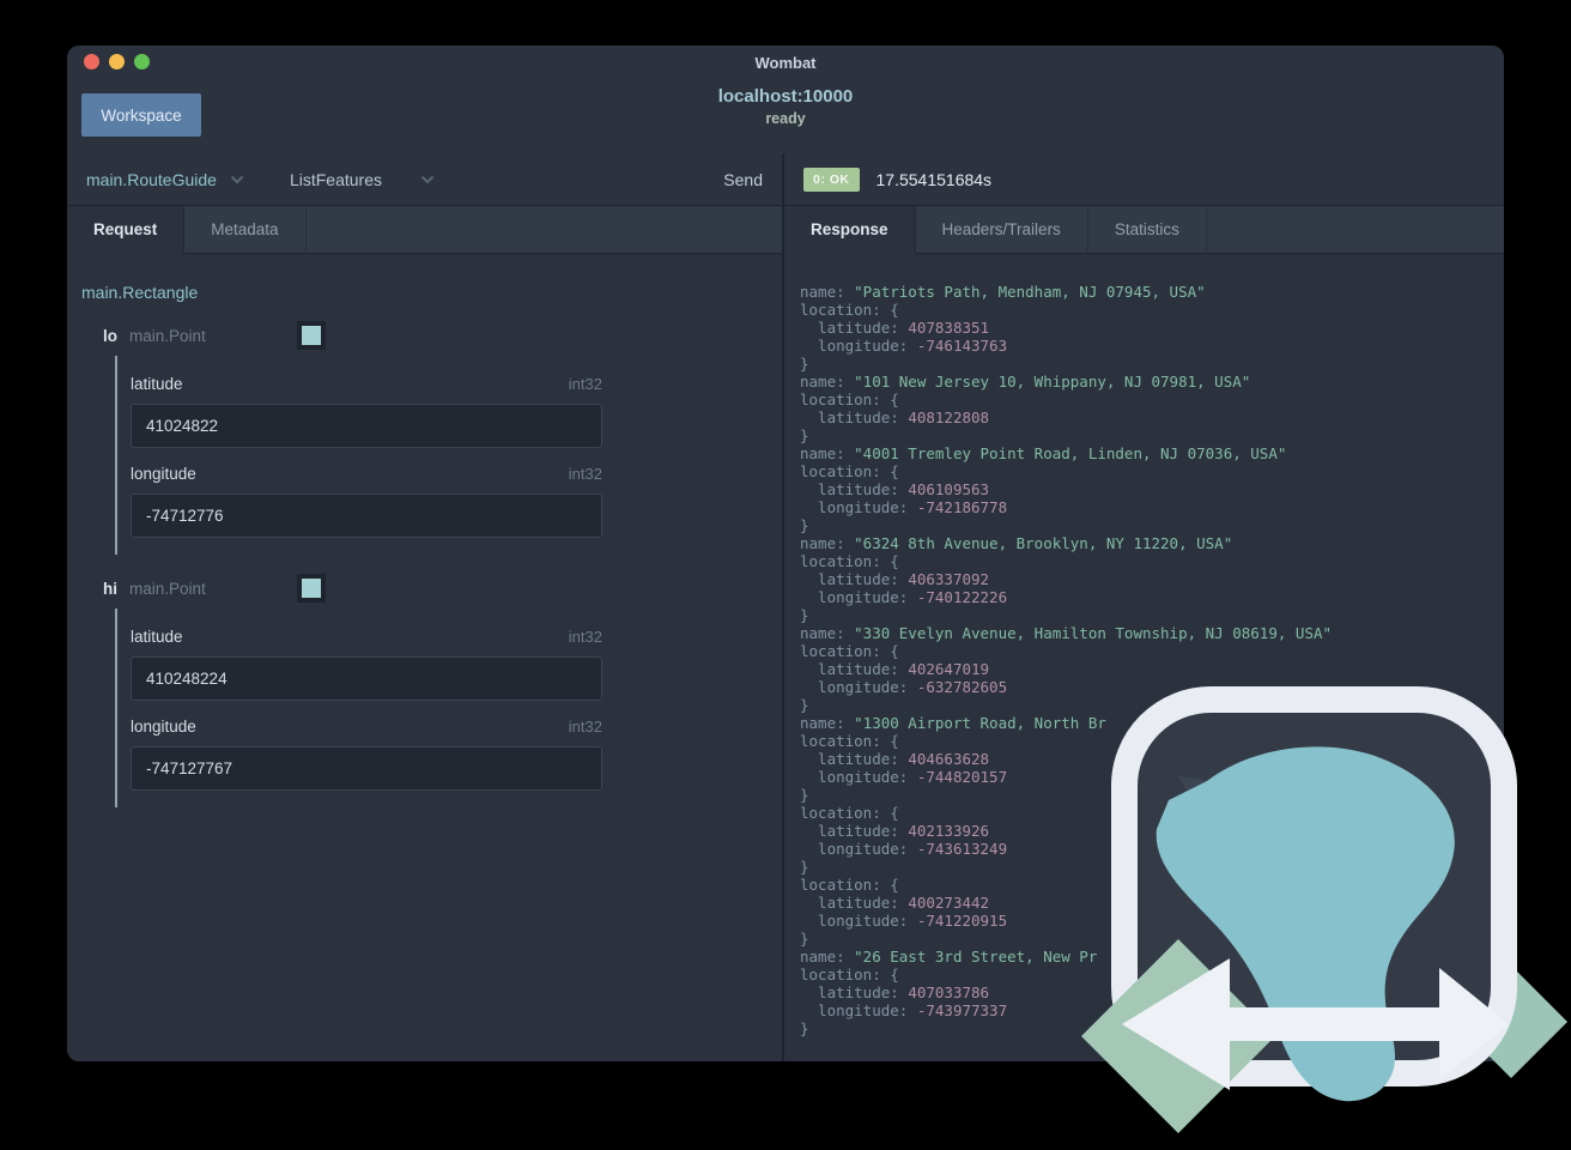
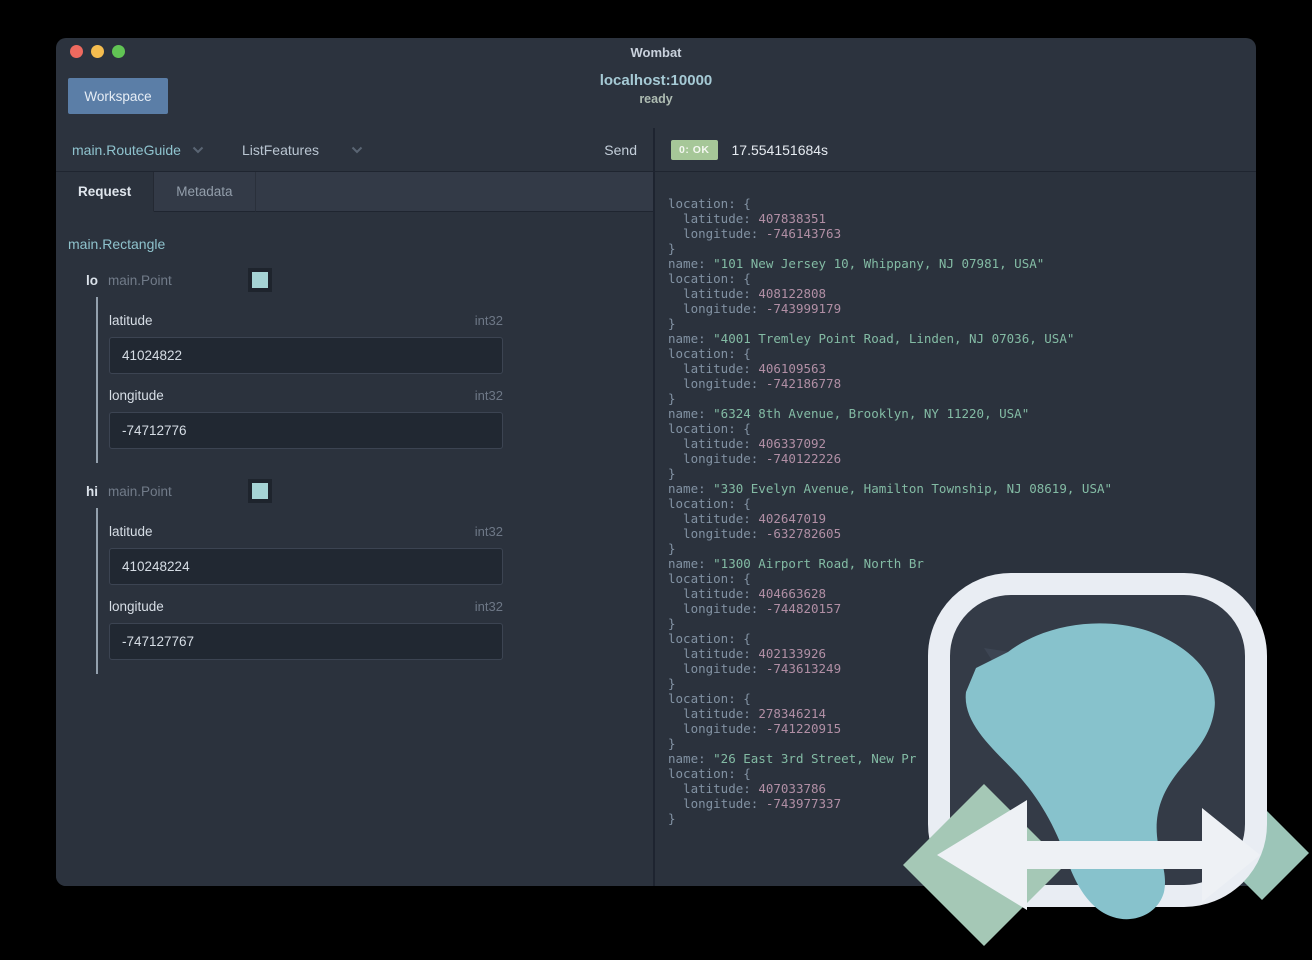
  Wombat
  Workspace
  localhost:10000
  ready
  main.RouteGuide
  ListFeatures
  Send
  Request
  Metadata
  main.Rectangle
  lo
  main.Point
  latitude
  int32
  41024822
  longitude
  int32
  -74712776
  hi
  main.Point
  latitude
  int32
  410248224
  longitude
  int32
  -747127767
  0: OK
  17.554151684s
- Response
- Headers/Trailers
- Statistics
- name: "Patriots Path, Mendham, NJ 07945, USA"
  location: {
  latitude: 407838351
  longitude: -746143763
  }
  name: "101 New Jersey 10, Whippany, NJ 07981, USA"
  location: {
  latitude: 408122808
+ longitude: -743999179
  }
  name: "4001 Tremley Point Road, Linden, NJ 07036, USA"
  location: {
  latitude: 406109563
  longitude: -742186778
  }
  name: "6324 8th Avenue, Brooklyn, NY 11220, USA"
  location: {
  latitude: 406337092
  longitude: -740122226
  }
  name: "330 Evelyn Avenue, Hamilton Township, NJ 08619, USA"
  location: {
  latitude: 402647019
  longitude: -632782605
  }
  name: "1300 Airport Road, North Br
  location: {
  latitude: 404663628
  longitude: -744820157
  }
  location: {
  latitude: 402133926
  longitude: -743613249
  }
  location: {
- latitude: 400273442
+ latitude: 278346214
  longitude: -741220915
  }
  name: "26 East 3rd Street, New Pr
  location: {
  latitude: 407033786
  longitude: -743977337
  }
